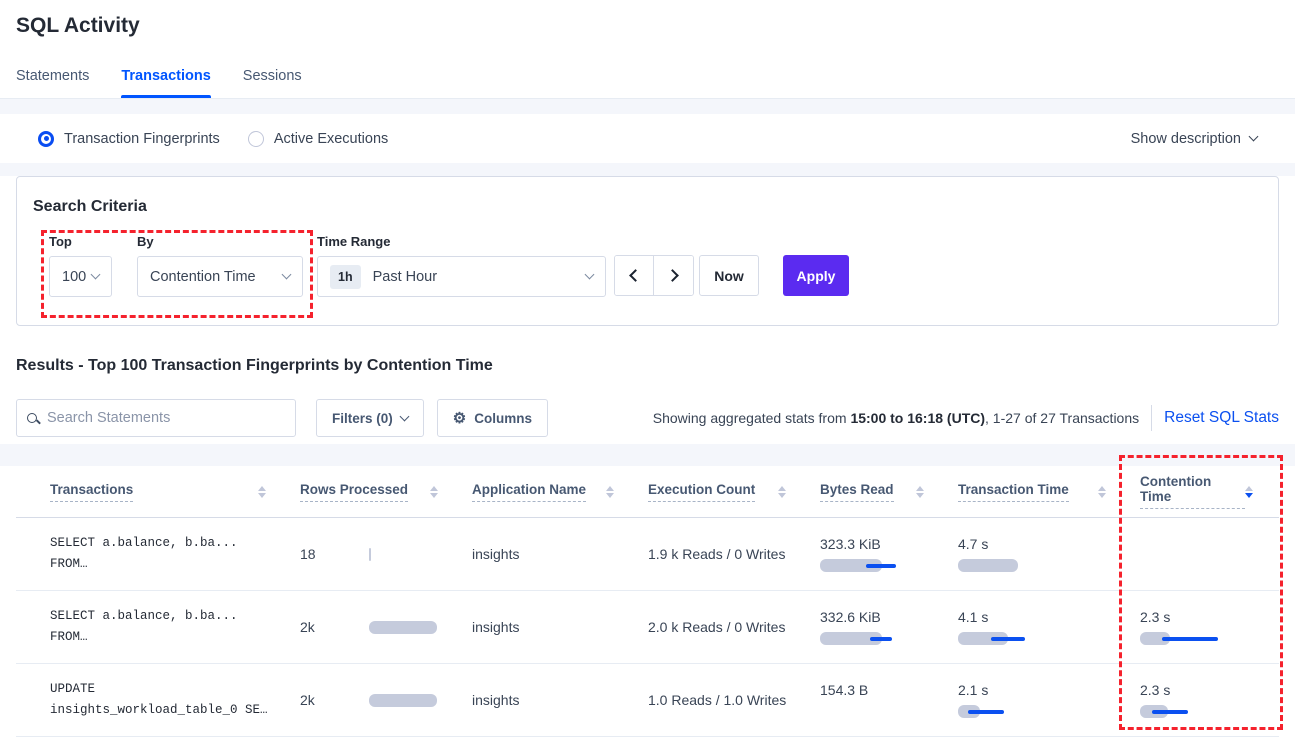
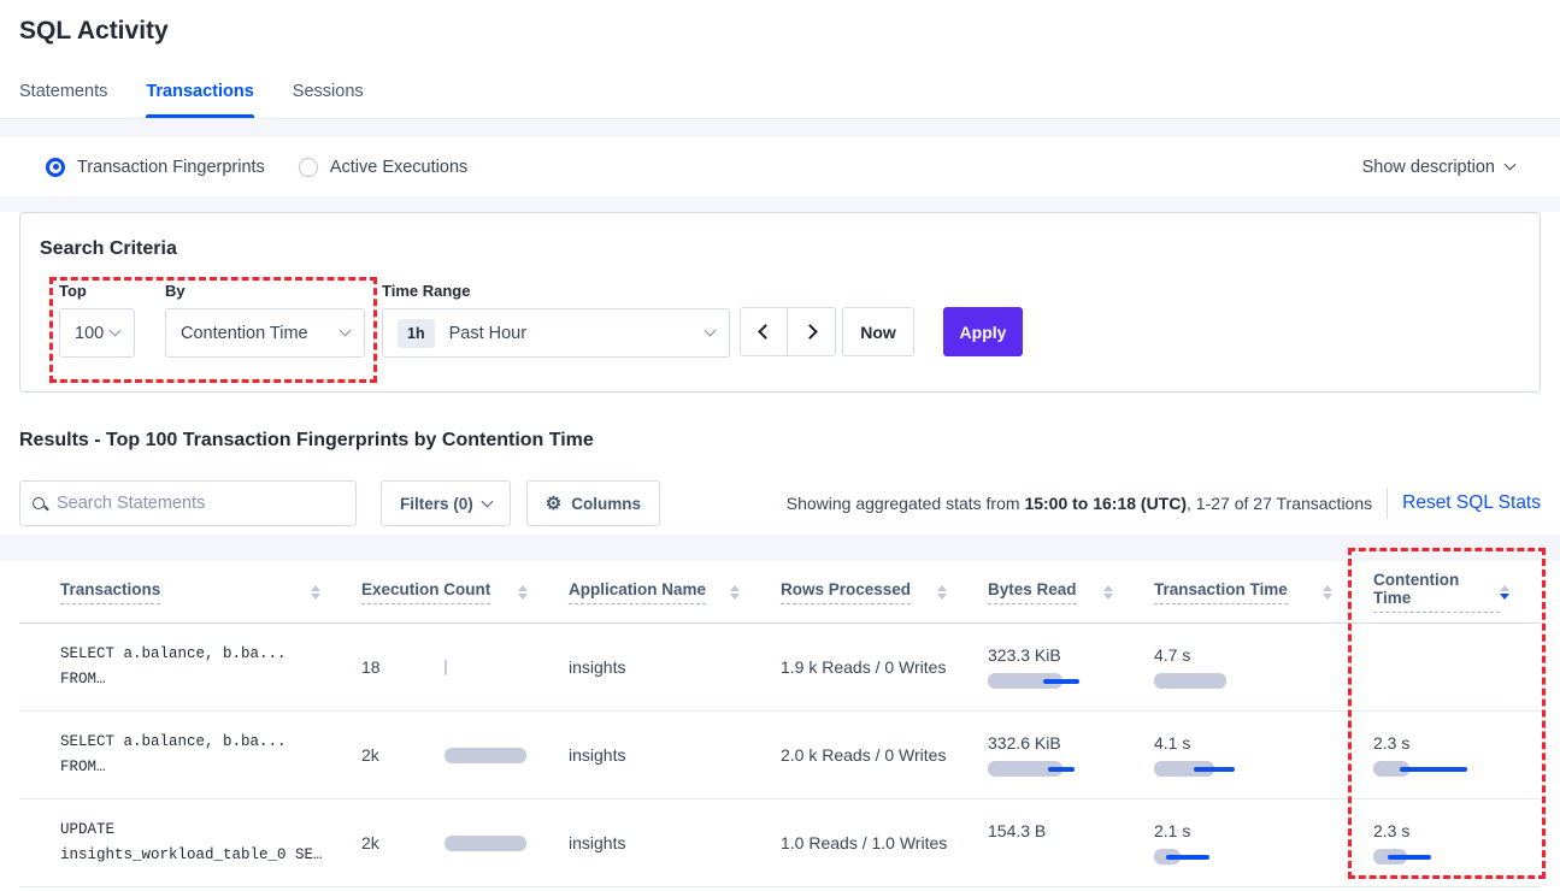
  SQL Activity
  Statements
  Transactions
  Sessions
  Transaction Fingerprints
  Active Executions
  Show description
  Search Criteria
  Top
  100
  By
  Contention Time
  Time Range
  1h
  Past Hour
  Now
  Apply
  Results - Top 100 Transaction Fingerprints by Contention Time
  Search Statements
  Filters (0)
  ⚙
  Columns
  Showing aggregated stats from 15:00 to 16:18 (UTC), 1-27 of 27 Transactions
  Reset SQL Stats
  Transactions
- Rows Processed
+ Execution Count
  Application Name
- Execution Count
+ Rows Processed
  Bytes Read
  Transaction Time
  Contention Time
  SELECT a.balance, b.ba...
  FROM…
  18
  insights
  1.9 k Reads / 0 Writes
  323.3 KiB
  4.7 s
  SELECT a.balance, b.ba...
  FROM…
  2k
  insights
  2.0 k Reads / 0 Writes
  332.6 KiB
  4.1 s
  2.3 s
  UPDATE
  insights_workload_table_0 SE…
  2k
  insights
  1.0 Reads / 1.0 Writes
  154.3 B
  2.1 s
  2.3 s
